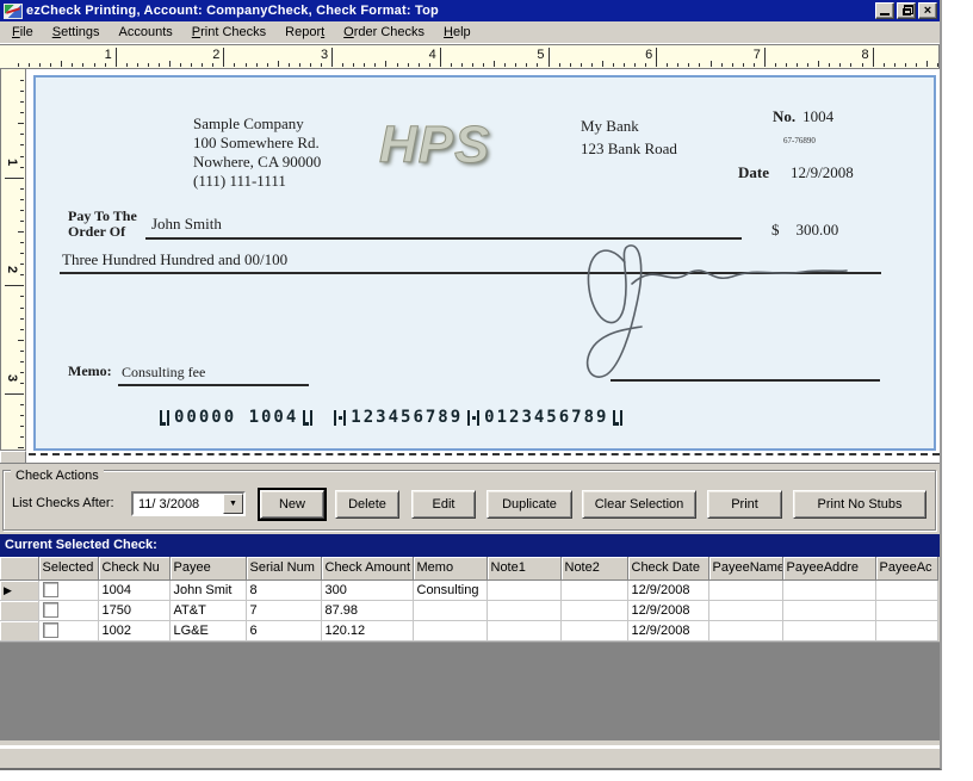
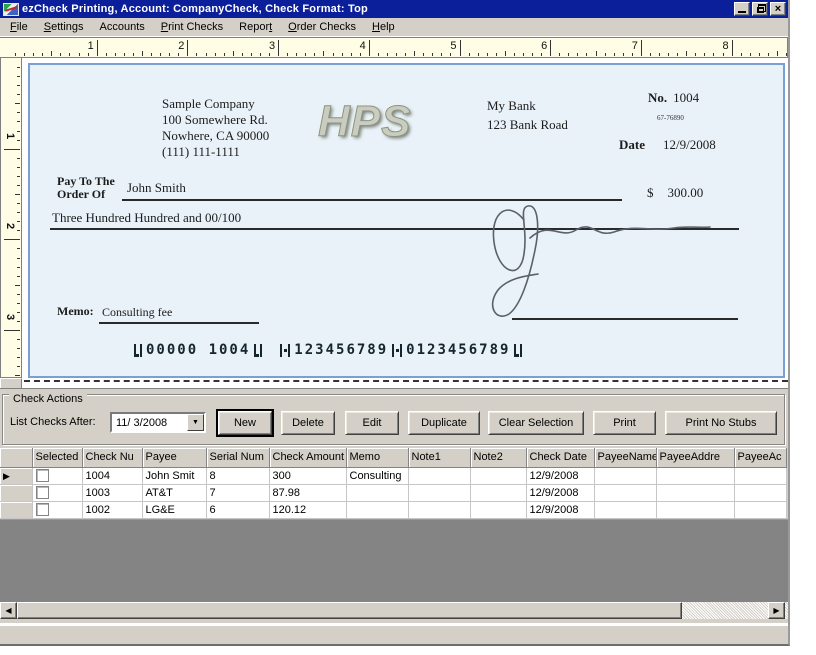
  ezCheck Printing, Account: CompanyCheck, Check Format: Top
  ×
  File
  Settings
  Accounts
  Print Checks
  Report
  Order Checks
  Help
  1
  2
  3
  4
  5
  6
  7
  8
  Sample Company
  100 Somewhere Rd.
  Nowhere, CA 90000
  (111) 111-1111
  HPS
  My Bank
  123 Bank Road
  No. 1004
  67-76890
  Date 12/9/2008
  Pay To The
  Order Of
  John Smith
  $ 300.00
  Three Hundred Hundred and 00/100
  Memo:
  Consulting fee
  00000 1004
  123456789
  0123456789
  Check Actions
  List Checks After:
  11/ 3/2008
  New
  Delete
  Edit
  Duplicate
  Clear Selection
  Print
  Print No Stubs
- Current Selected Check:
  	Selected	Check Nu	Payee	Serial Num	Check Amount	Memo	Note1	Note2	Check Date	PayeeName	PayeeAddre	PayeeAc
  ▶		1004	John Smit	8	300	Consulting			12/9/2008
- 		1750	AT&T	7	87.98				12/9/2008
+ 		1003	AT&T	7	87.98				12/9/2008
  		1002	LG&E	6	120.12				12/9/2008
+ ◀
+ ▶
